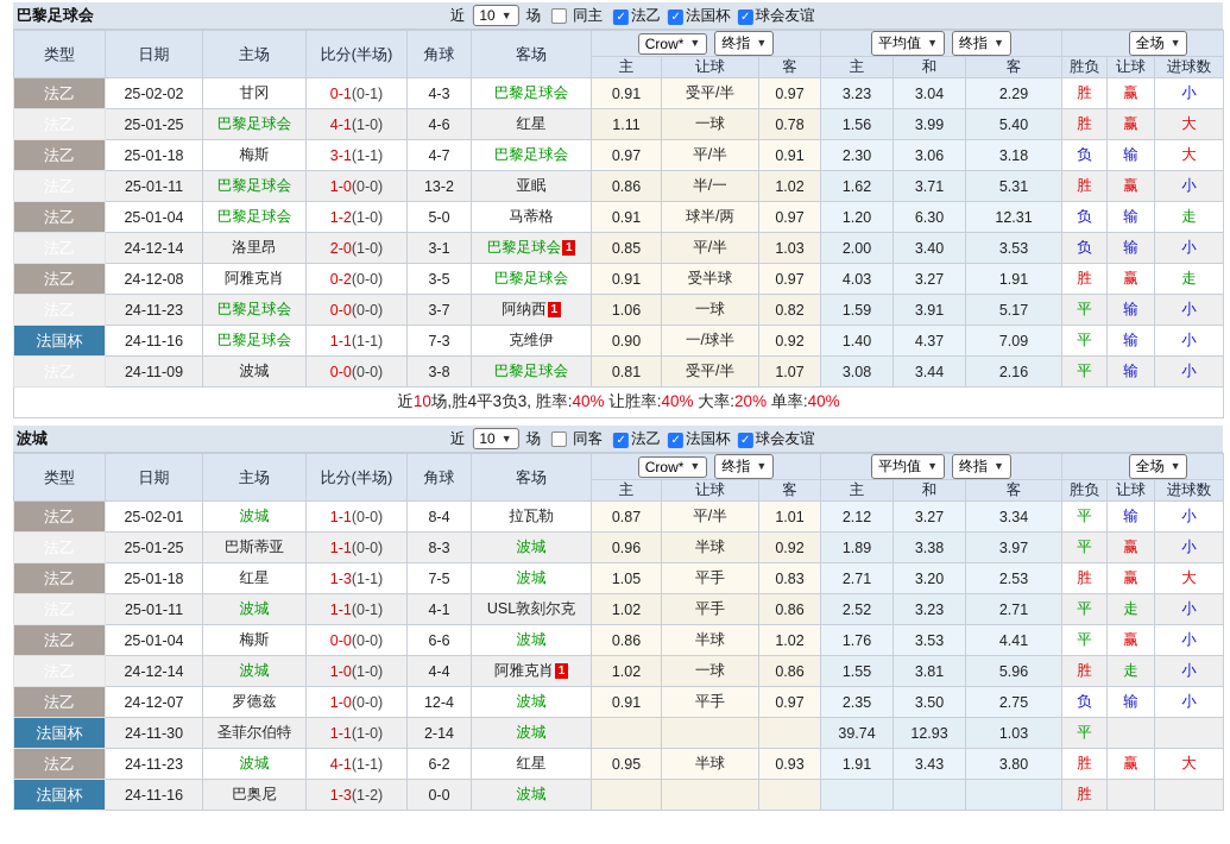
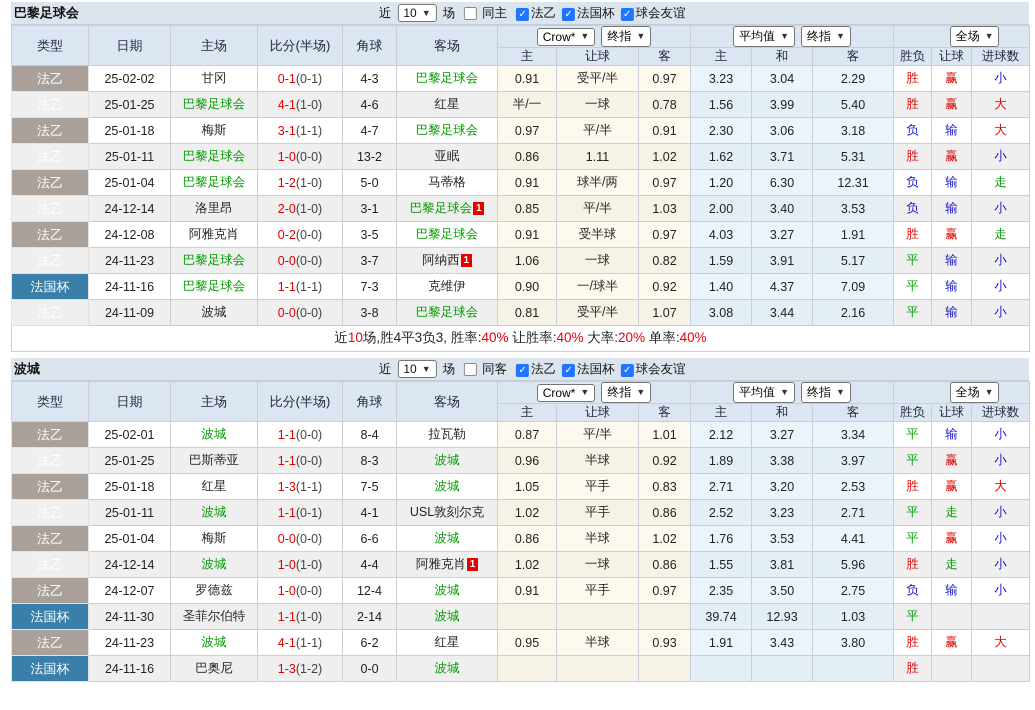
  巴黎足球会
  近
  10
  ▼
  场
  ✓
  同主
  ✓ 法乙 ✓ 法国杯 ✓ 球会友谊
  类型	日期	主场	比分(半场)	角球	客场	Crow* ▼ 终指 ▼	平均值 ▼ 终指 ▼	全场 ▼
  主	让球	客	主	和	客	胜负	让球	进球数
  法乙	25-02-02	甘冈	0-1(0-1)	4-3	巴黎足球会	0.91	受平/半	0.97	3.23	3.04	2.29	胜	赢	小
- 	25-01-25	巴黎足球会	4-1(1-0)	4-6	红星	1.11	一球	0.78	1.56	3.99	5.40	胜	赢	大
+ 	25-01-25	巴黎足球会	4-1(1-0)	4-6	红星	半/一	一球	0.78	1.56	3.99	5.40	胜	赢	大
  法乙	25-01-18	梅斯	3-1(1-1)	4-7	巴黎足球会	0.97	平/半	0.91	2.30	3.06	3.18	负	输	大
- 	25-01-11	巴黎足球会	1-0(0-0)	13-2	亚眠	0.86	半/一	1.02	1.62	3.71	5.31	胜	赢	小
+ 	25-01-11	巴黎足球会	1-0(0-0)	13-2	亚眠	0.86	1.11	1.02	1.62	3.71	5.31	胜	赢	小
  法乙	25-01-04	巴黎足球会	1-2(1-0)	5-0	马蒂格	0.91	球半/两	0.97	1.20	6.30	12.31	负	输	走
  	24-12-14	洛里昂	2-0(1-0)	3-1	巴黎足球会 1	0.85	平/半	1.03	2.00	3.40	3.53	负	输	小
  法乙	24-12-08	阿雅克肖	0-2(0-0)	3-5	巴黎足球会	0.91	受半球	0.97	4.03	3.27	1.91	胜	赢	走
  	24-11-23	巴黎足球会	0-0(0-0)	3-7	阿纳西 1	1.06	一球	0.82	1.59	3.91	5.17	平	输	小
  法国杯	24-11-16	巴黎足球会	1-1(1-1)	7-3	克维伊	0.90	一/球半	0.92	1.40	4.37	7.09	平	输	小
  	24-11-09	波城	0-0(0-0)	3-8	巴黎足球会	0.81	受平/半	1.07	3.08	3.44	2.16	平	输	小
  近10场,胜4平3负3, 胜率:40% 让胜率:40% 大率:20% 单率:40%
  波城
  近
  10
  ▼
  场
  ✓
  同客
  ✓ 法乙 ✓ 法国杯 ✓ 球会友谊
  类型	日期	主场	比分(半场)	角球	客场	Crow* ▼ 终指 ▼	平均值 ▼ 终指 ▼	全场 ▼
  主	让球	客	主	和	客	胜负	让球	进球数
  法乙	25-02-01	波城	1-1(0-0)	8-4	拉瓦勒	0.87	平/半	1.01	2.12	3.27	3.34	平	输	小
  	25-01-25	巴斯蒂亚	1-1(0-0)	8-3	波城	0.96	半球	0.92	1.89	3.38	3.97	平	赢	小
  法乙	25-01-18	红星	1-3(1-1)	7-5	波城	1.05	平手	0.83	2.71	3.20	2.53	胜	赢	大
  	25-01-11	波城	1-1(0-1)	4-1	USL敦刻尔克	1.02	平手	0.86	2.52	3.23	2.71	平	走	小
  法乙	25-01-04	梅斯	0-0(0-0)	6-6	波城	0.86	半球	1.02	1.76	3.53	4.41	平	赢	小
  	24-12-14	波城	1-0(1-0)	4-4	阿雅克肖 1	1.02	一球	0.86	1.55	3.81	5.96	胜	走	小
  法乙	24-12-07	罗德兹	1-0(0-0)	12-4	波城	0.91	平手	0.97	2.35	3.50	2.75	负	输	小
  法国杯	24-11-30	圣菲尔伯特	1-1(1-0)	2-14	波城				39.74	12.93	1.03	平
  法乙	24-11-23	波城	4-1(1-1)	6-2	红星	0.95	半球	0.93	1.91	3.43	3.80	胜	赢	大
  法国杯	24-11-16	巴奥尼	1-3(1-2)	0-0	波城							胜
